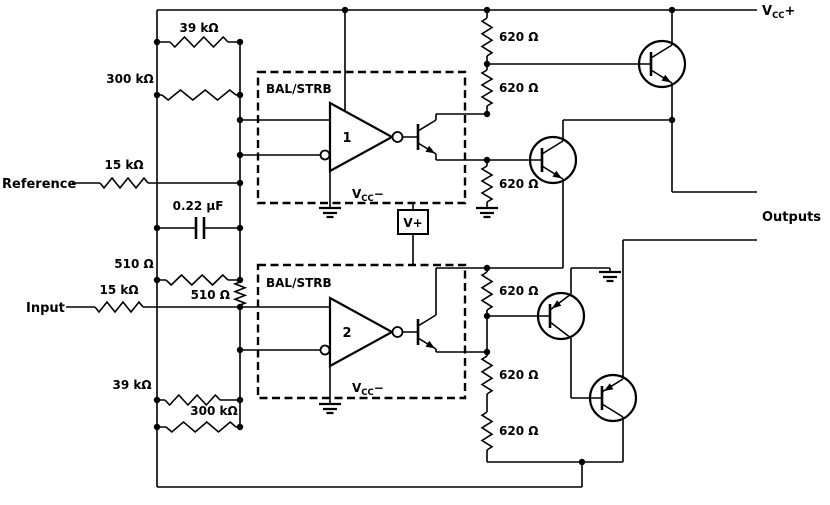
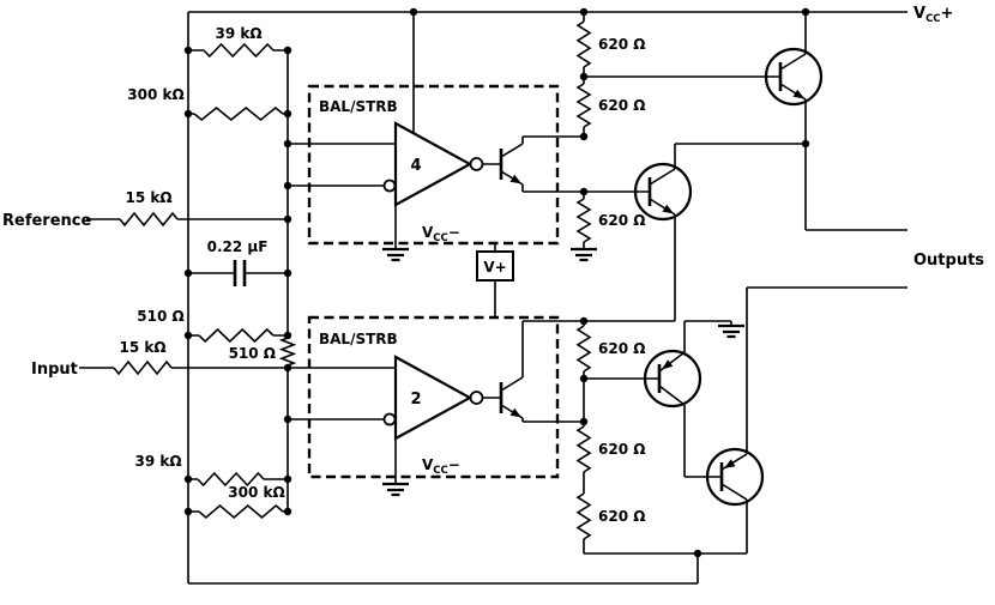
  VCC+
  Outputs
  Reference
  Input
  39 kΩ
  300 kΩ
  15 kΩ
  0.22 µF
  510 Ω
  15 kΩ
  510 Ω
  39 kΩ
  300 kΩ
  620 Ω
  620 Ω
  620 Ω
  620 Ω
  620 Ω
  620 Ω
  BAL/STRB
- 1
+ 4
  VCC −
  BAL/STRB
  2
  VCC −
  V+
